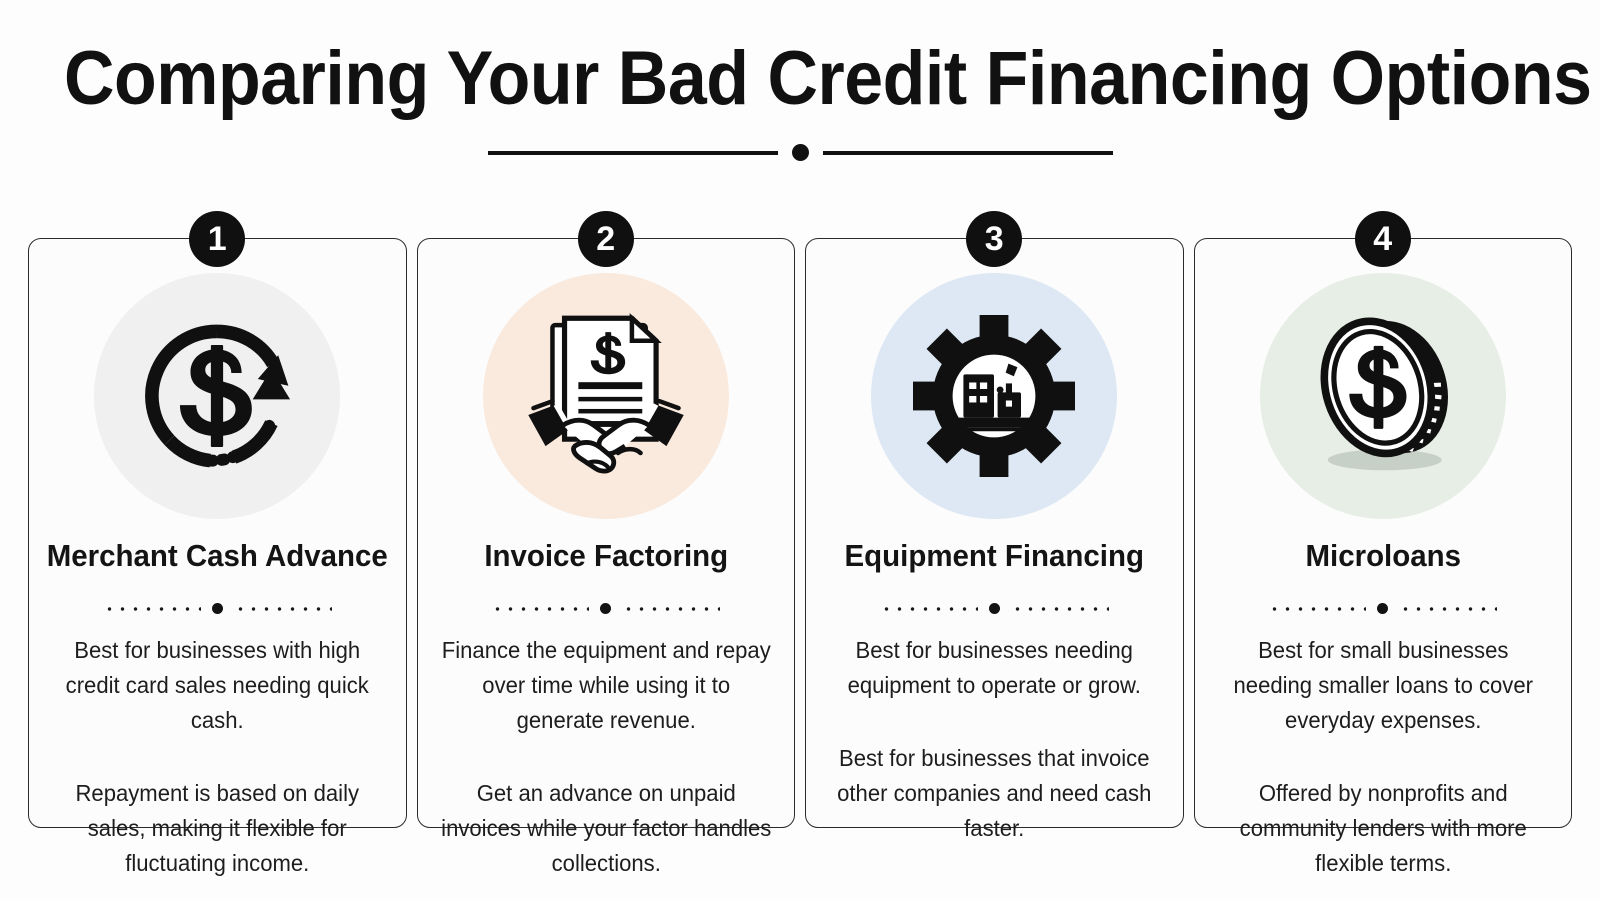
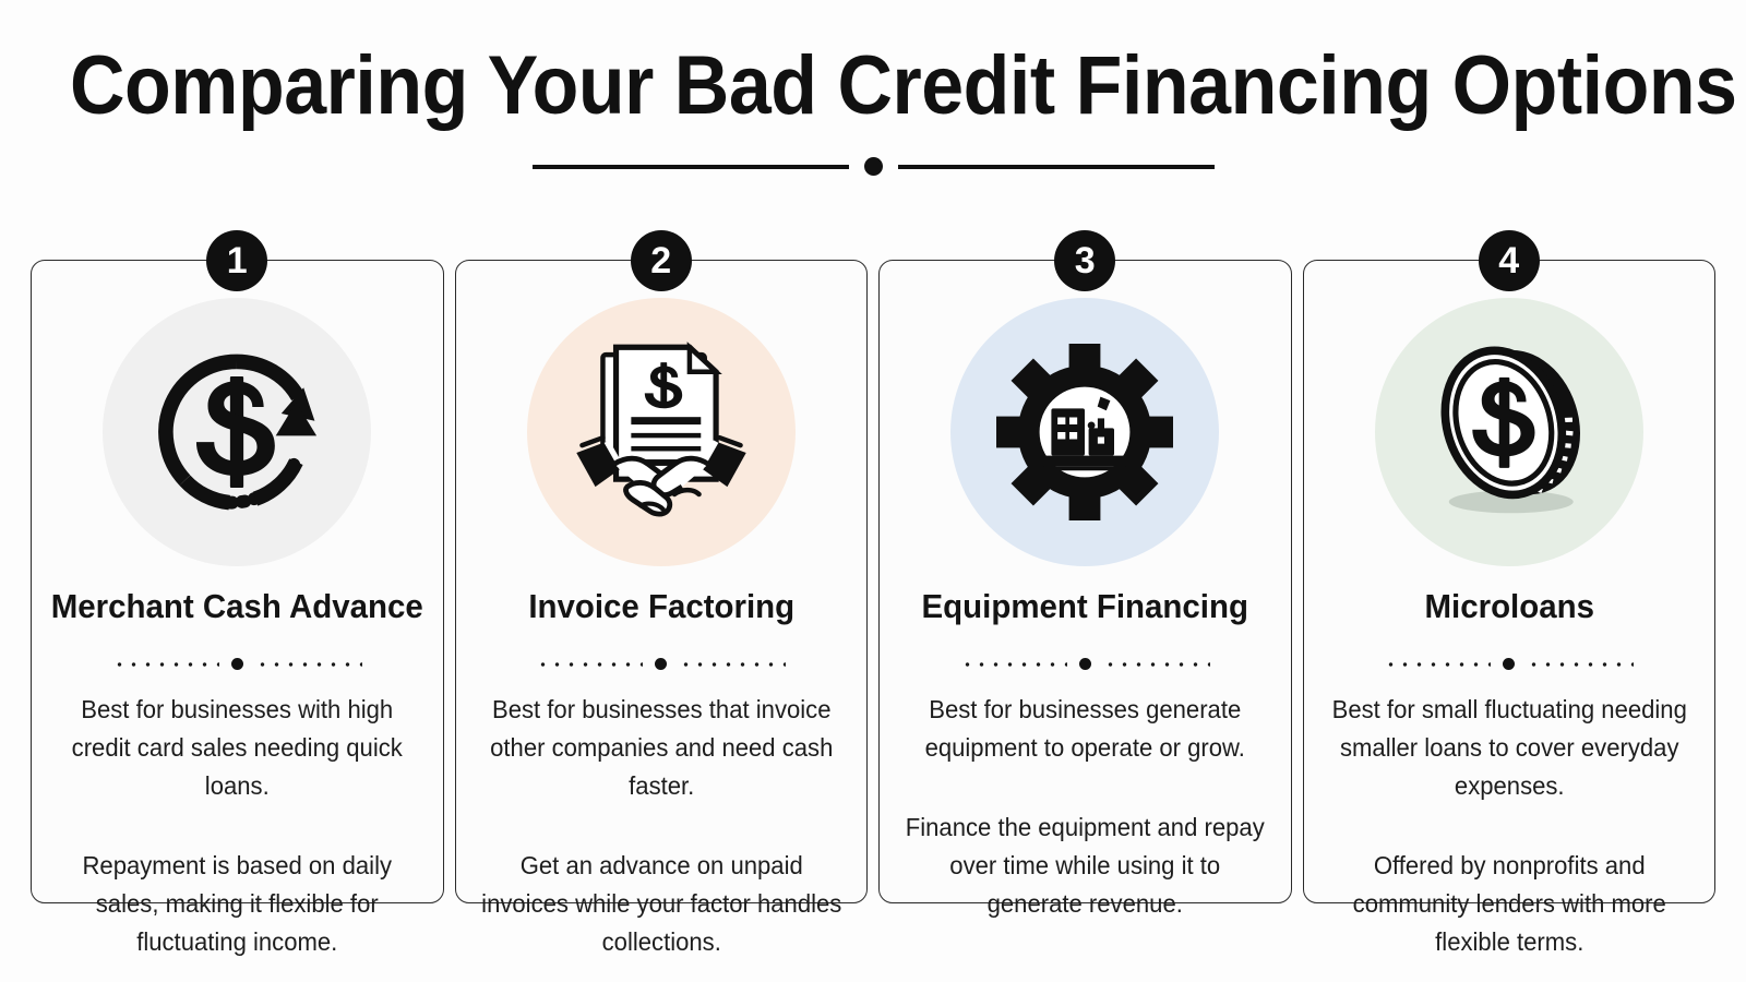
  Comparing Your Bad Credit Financing Options
  1
  Merchant Cash Advance
- Best for businesses with high credit card sales needing quick cash.
+ Best for businesses with high credit card sales needing quick loans.
  Repayment is based on daily sales, making it flexible for fluctuating income.
  2
  Invoice Factoring
- Finance the equipment and repay over time while using it to generate revenue.
+ Best for businesses that invoice other companies and need cash faster.
  Get an advance on unpaid invoices while your factor handles collections.
  3
  Equipment Financing
- Best for businesses needing equipment to operate or grow.
+ Best for businesses generate equipment to operate or grow.
- Best for businesses that invoice other companies and need cash faster.
+ Finance the equipment and repay over time while using it to generate revenue.
  4
  Microloans
- Best for small businesses needing smaller loans to cover everyday expenses.
+ Best for small fluctuating needing smaller loans to cover everyday expenses.
  Offered by nonprofits and community lenders with more flexible terms.
